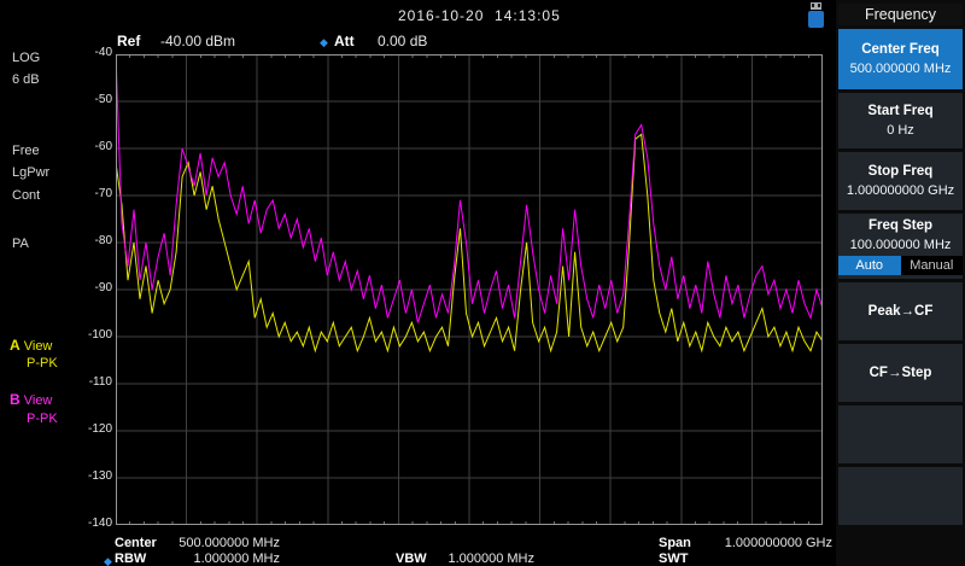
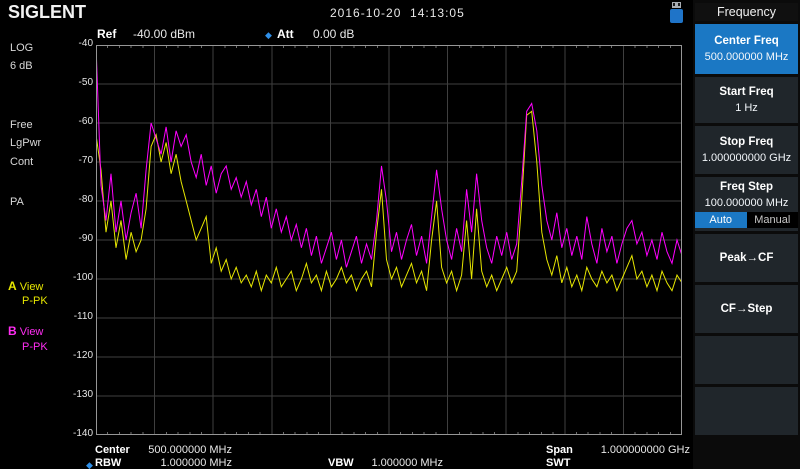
+ SIGLENT
  2016-10-20 14:13:05
  Ref
  -40.00 dBm
  ◆
  Att
  0.00 dB
  LOG
  6 dB
  Free
  LgPwr
  Cont
  PA
  A View
  P-PK
  B View
  P-PK
  -40
  -50
  -60
  -70
  -80
  -90
  -100
  -110
  -120
  -130
  -140
  Center
  500.000000 MHz
  Span
  1.000000000 GHz
  ◆
  RBW
  1.000000 MHz
  VBW
  1.000000 MHz
  SWT
  Frequency
  Center Freq
  500.000000 MHz
  Start Freq
- 0 Hz
+ 1 Hz
  Stop Freq
  1.000000000 GHz
  Freq Step
  100.000000 MHz
  Auto
  Manual
  Peak→CF
  CF→Step
